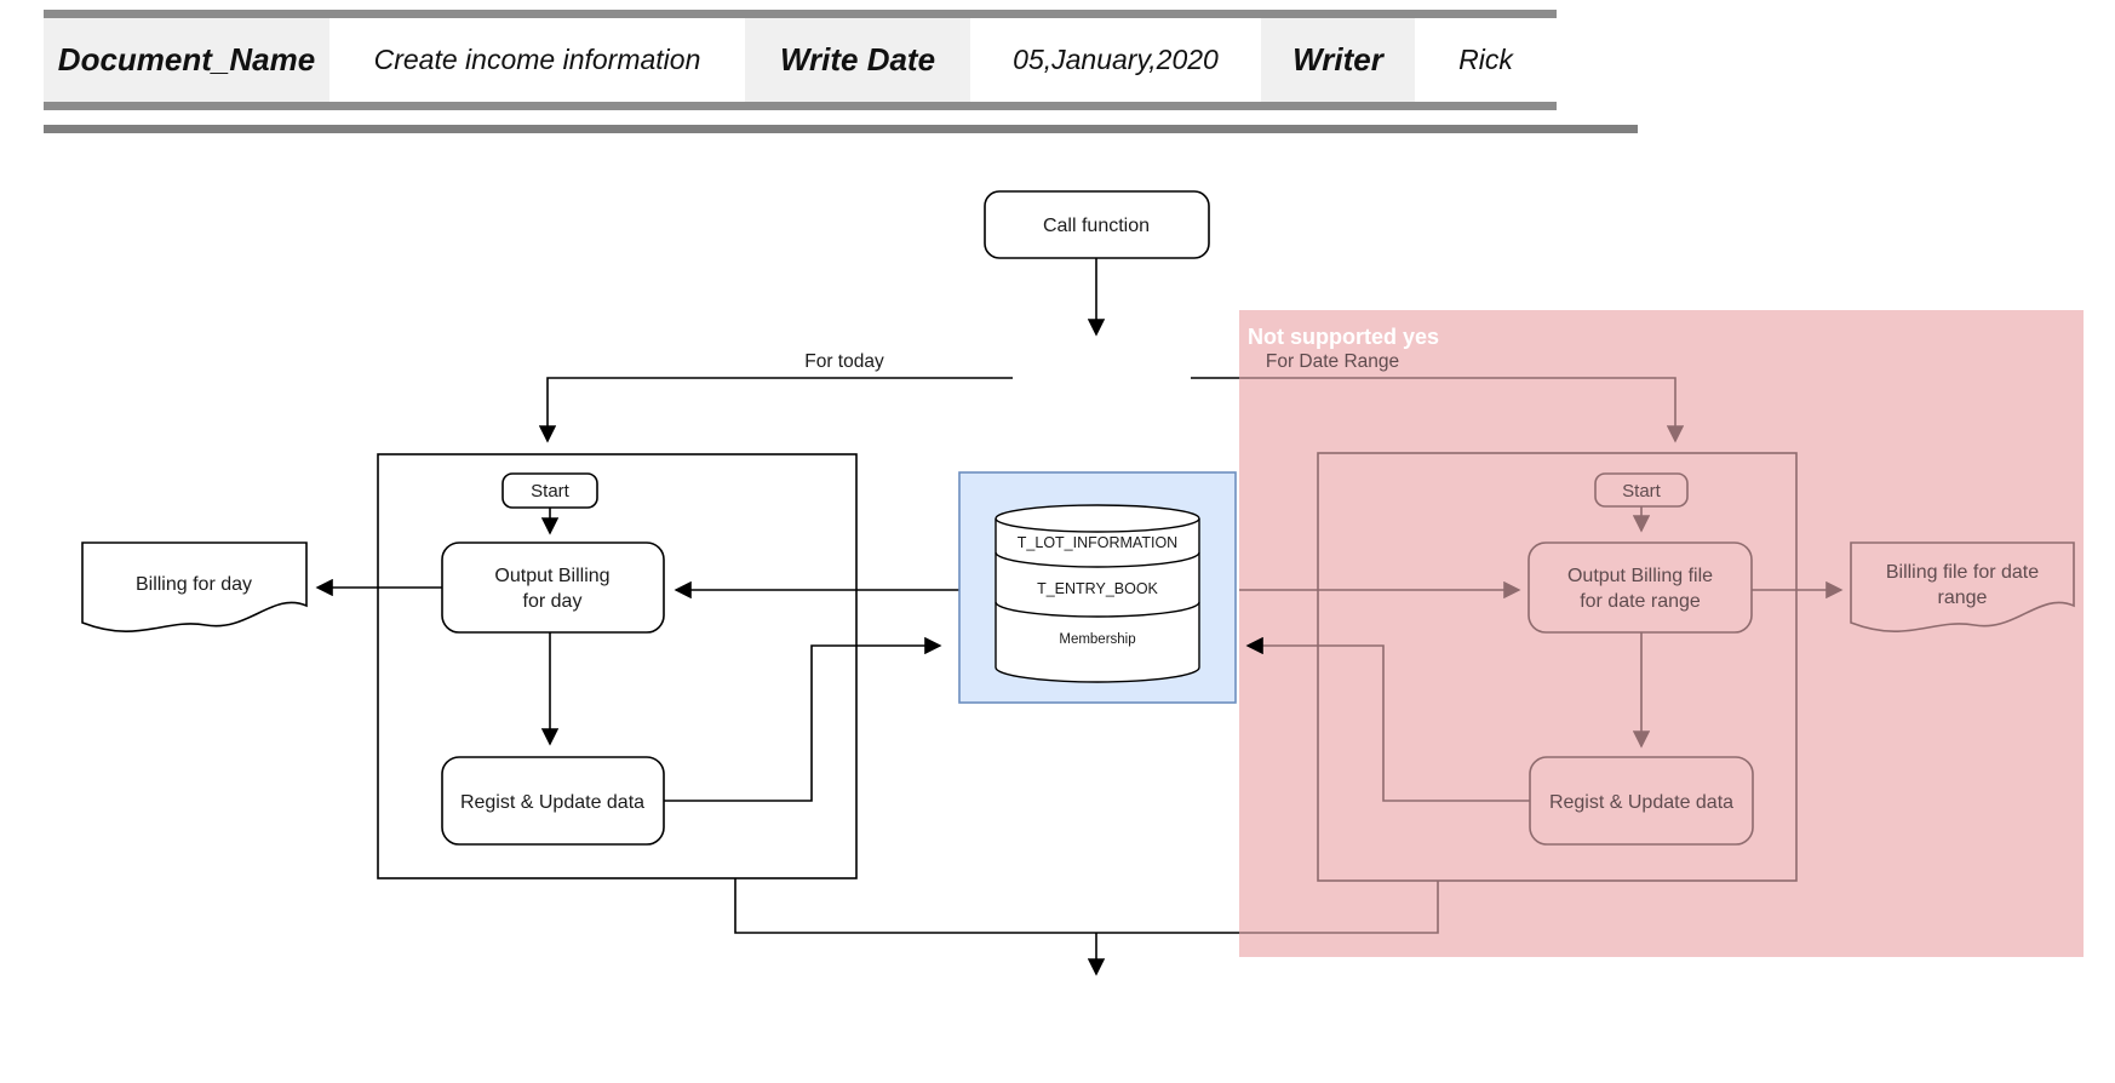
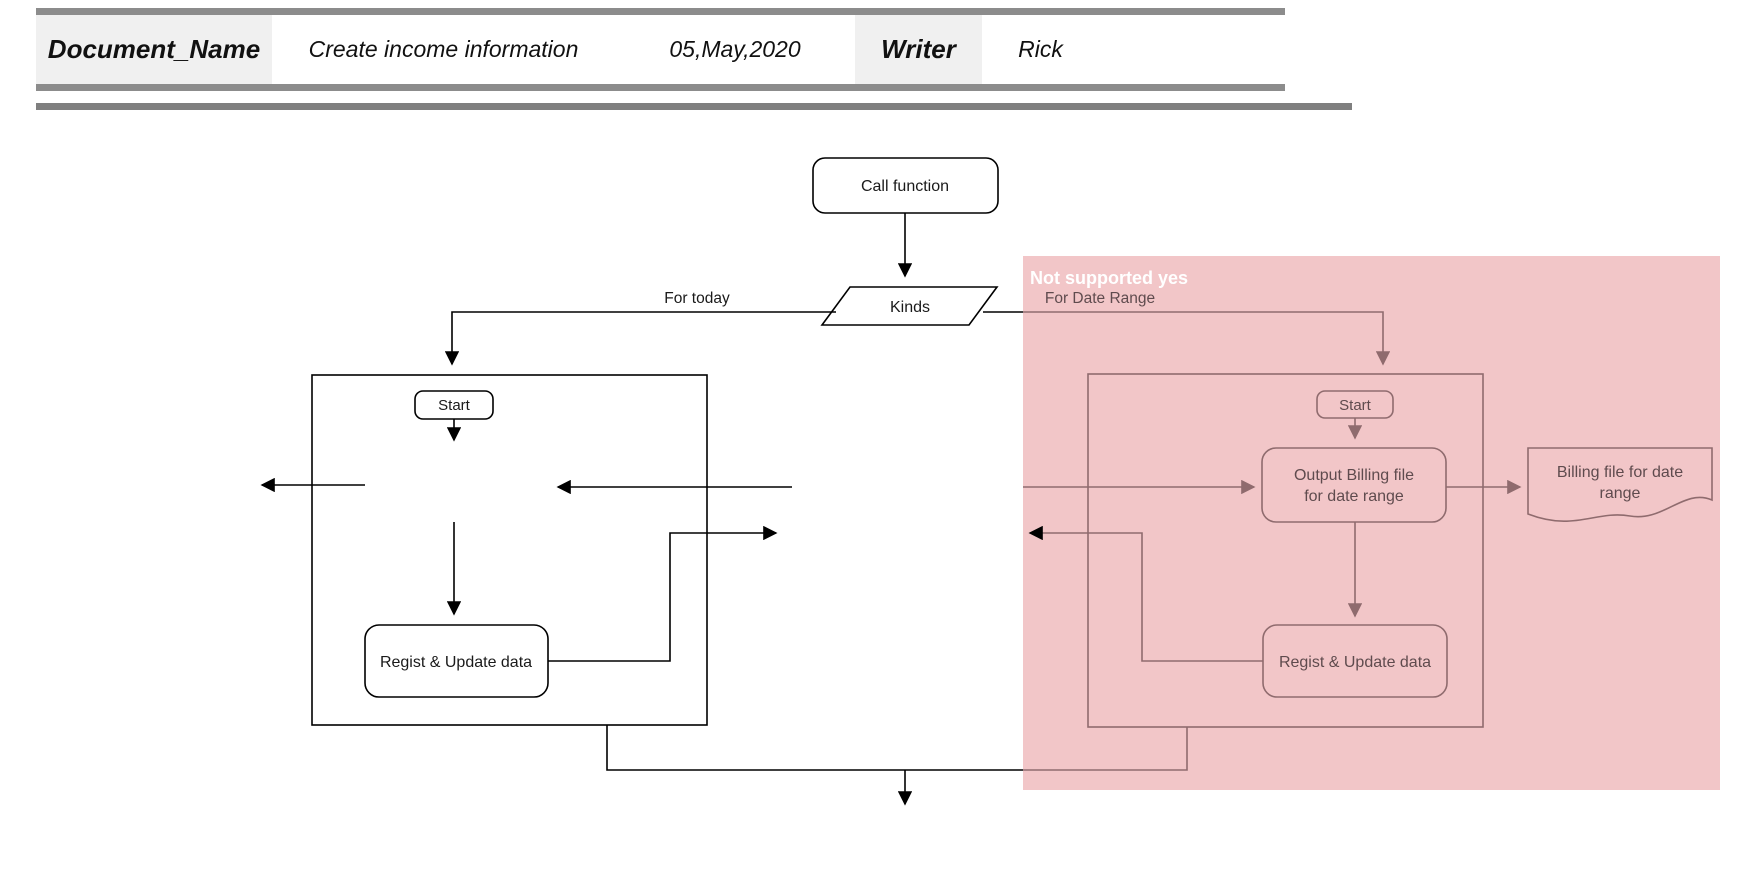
  Document_Name
  Create income information
- Write Date
- 05,January,2020
+ 05,May,2020
  Writer
  Rick
  Not supported yes
  Call function
+ Kinds
  For today
  For Date Range
  Start
- Output Billing
- for day
- Billing for day
  Regist & Update data
- T_LOT_INFORMATION
- T_ENTRY_BOOK
- Membership
  Start
  Output Billing file
  for date range
  Billing file for date
  range
  Regist & Update data
